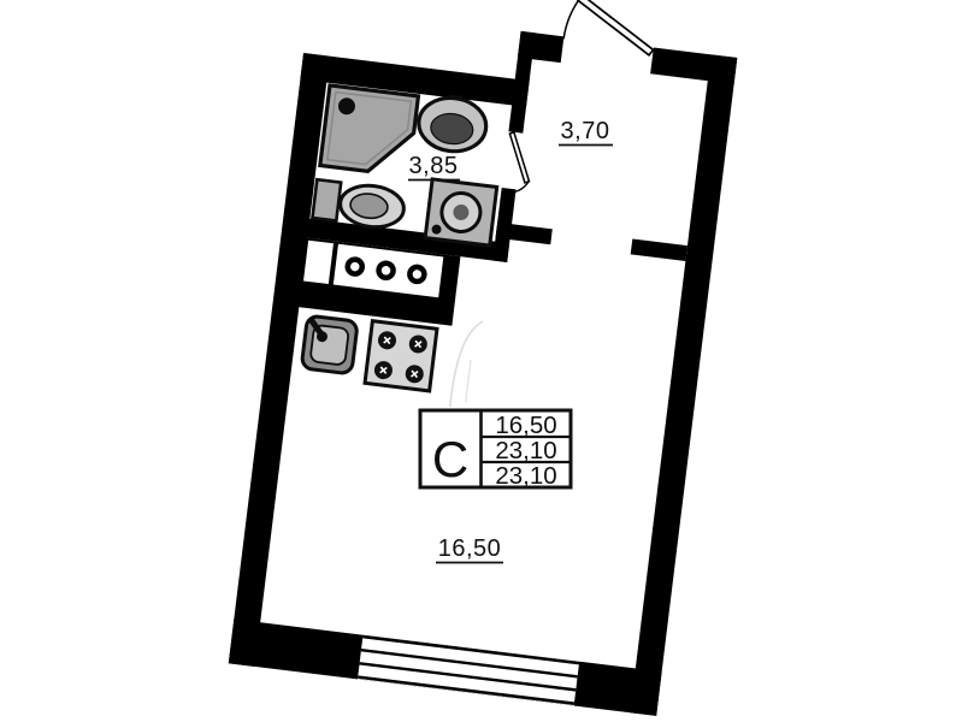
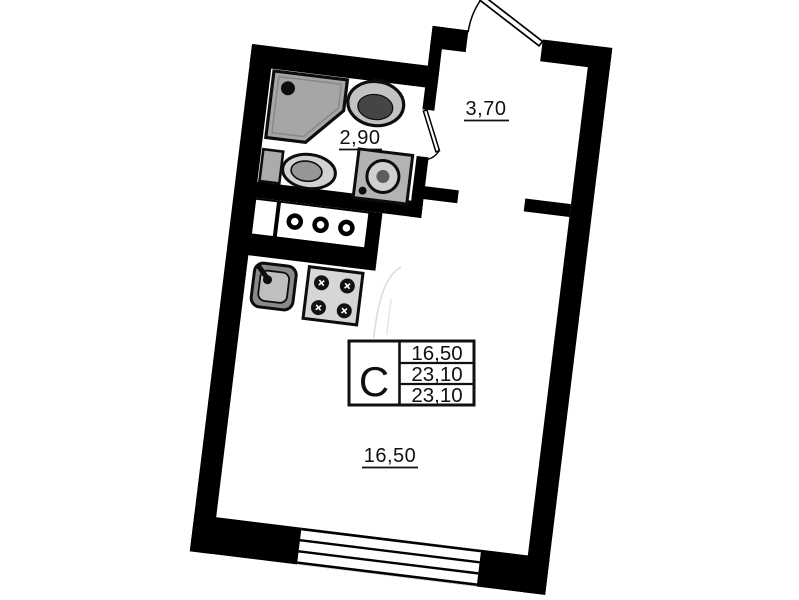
- 3,85
+ 2,90
  3,70
  16,50
  С
  16,50
  23,10
  23,10
